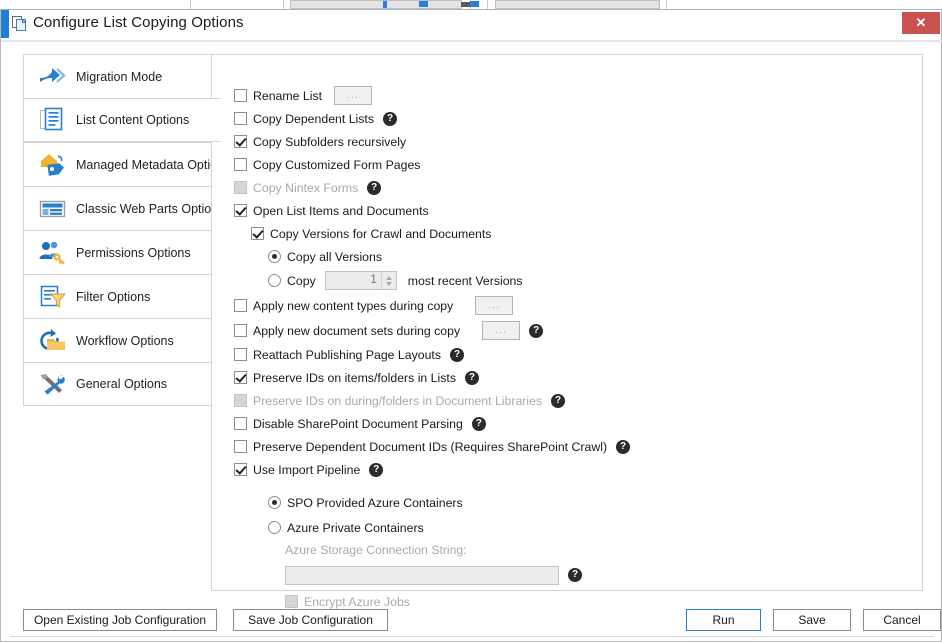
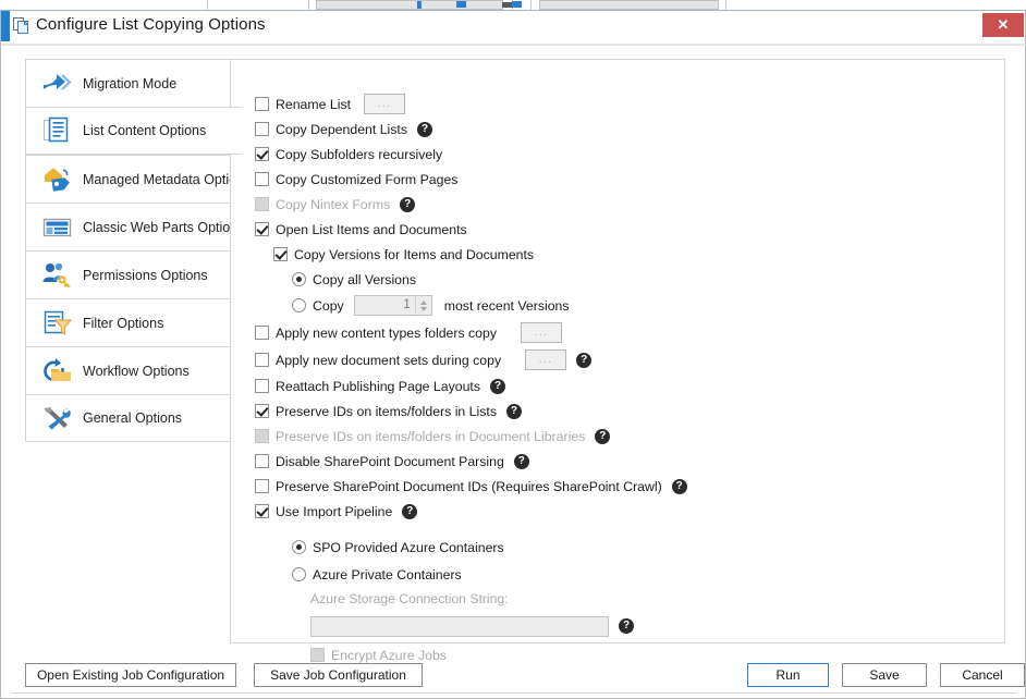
  Configure List Copying Options
  ✕
  Migration Mode
  List Content Options
  Managed Metadata Opti
  Classic Web Parts Optio
  Permissions Options
  Filter Options
  Workflow Options
  General Options
  Rename List
  ...
  Copy Dependent Lists
  ?
  Copy Subfolders recursively
  Copy Customized Form Pages
  Copy Nintex Forms
  ?
  Open List Items and Documents
- Copy Versions for Crawl and Documents
+ Copy Versions for Items and Documents
  Copy all Versions
  Copy
  1
  most recent Versions
- Apply new content types during copy
+ Apply new content types folders copy
  ...
  Apply new document sets during copy
  ...
  ?
  Reattach Publishing Page Layouts
  ?
  Preserve IDs on items/folders in Lists
  ?
- Preserve IDs on during/folders in Document Libraries
+ Preserve IDs on items/folders in Document Libraries
  ?
  Disable SharePoint Document Parsing
  ?
- Preserve Dependent Document IDs (Requires SharePoint Crawl)
+ Preserve SharePoint Document IDs (Requires SharePoint Crawl)
  ?
  Use Import Pipeline
  ?
  SPO Provided Azure Containers
  Azure Private Containers
  Azure Storage Connection String:
  ?
  Encrypt Azure Jobs
  Open Existing Job Configuration
  Save Job Configuration
  Run
  Save
  Cancel
